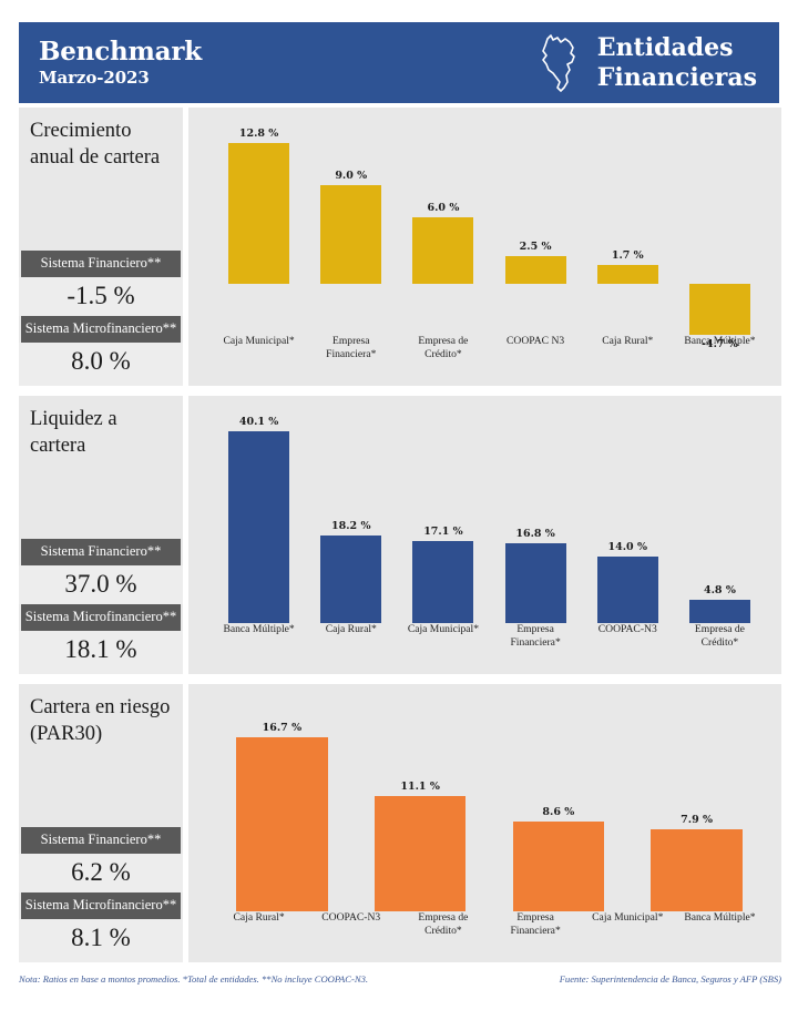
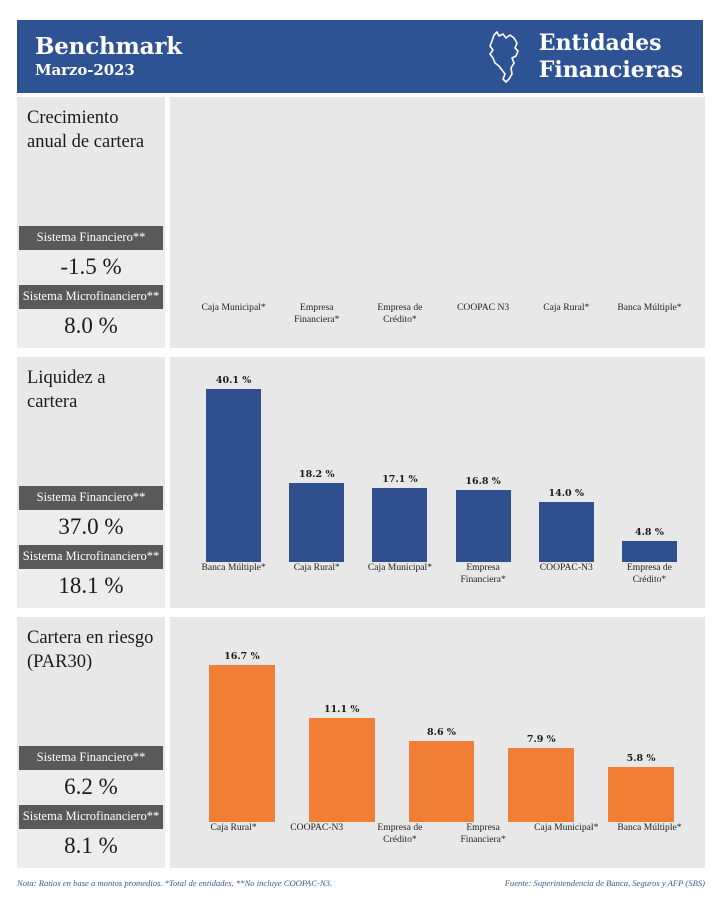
  Benchmark
  Marzo-2023
  Entidades
  Financieras
  Crecimiento anual de cartera
  Sistema Financiero**
  -1.5 %
  Sistema Microfinanciero**
  8.0 %
- 12.8 %
- 9.0 %
- 6.0 %
- 2.5 %
- 1.7 %
- -4.7 %
  Caja Municipal*
  Empresa Financiera*
  Empresa de Crédito*
  COOPAC N3
  Caja Rural*
  Banca Múltiple*
  Liquidez a cartera
  Sistema Financiero**
  37.0 %
  Sistema Microfinanciero**
  18.1 %
  40.1 %
  18.2 %
  17.1 %
  16.8 %
  14.0 %
  4.8 %
  Banca Múltiple*
  Caja Rural*
  Caja Municipal*
  Empresa Financiera*
  COOPAC-N3
  Empresa de Crédito*
  Cartera en riesgo (PAR30)
  Sistema Financiero**
  6.2 %
  Sistema Microfinanciero**
  8.1 %
  16.7 %
  11.1 %
  8.6 %
  7.9 %
+ 5.8 %
  Caja Rural*
  COOPAC-N3
  Empresa de Crédito*
  Empresa Financiera*
  Caja Municipal*
  Banca Múltiple*
  Nota: Ratios en base a montos promedios. *Total de entidades. **No incluye COOPAC-N3.
  Fuente: Superintendencia de Banca, Seguros y AFP (SBS)
